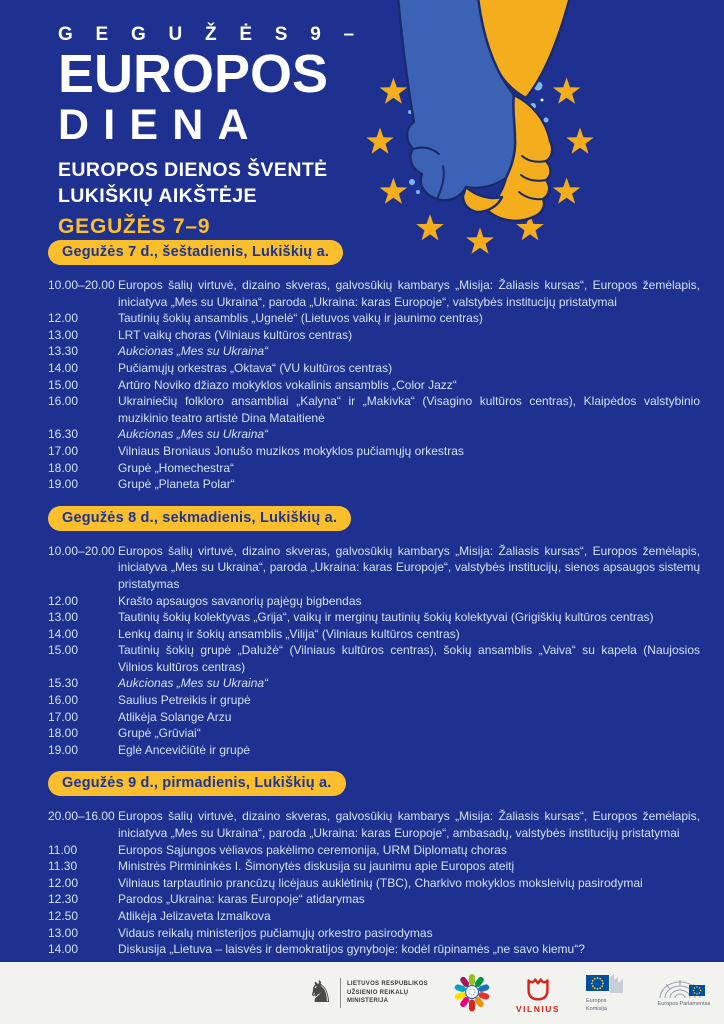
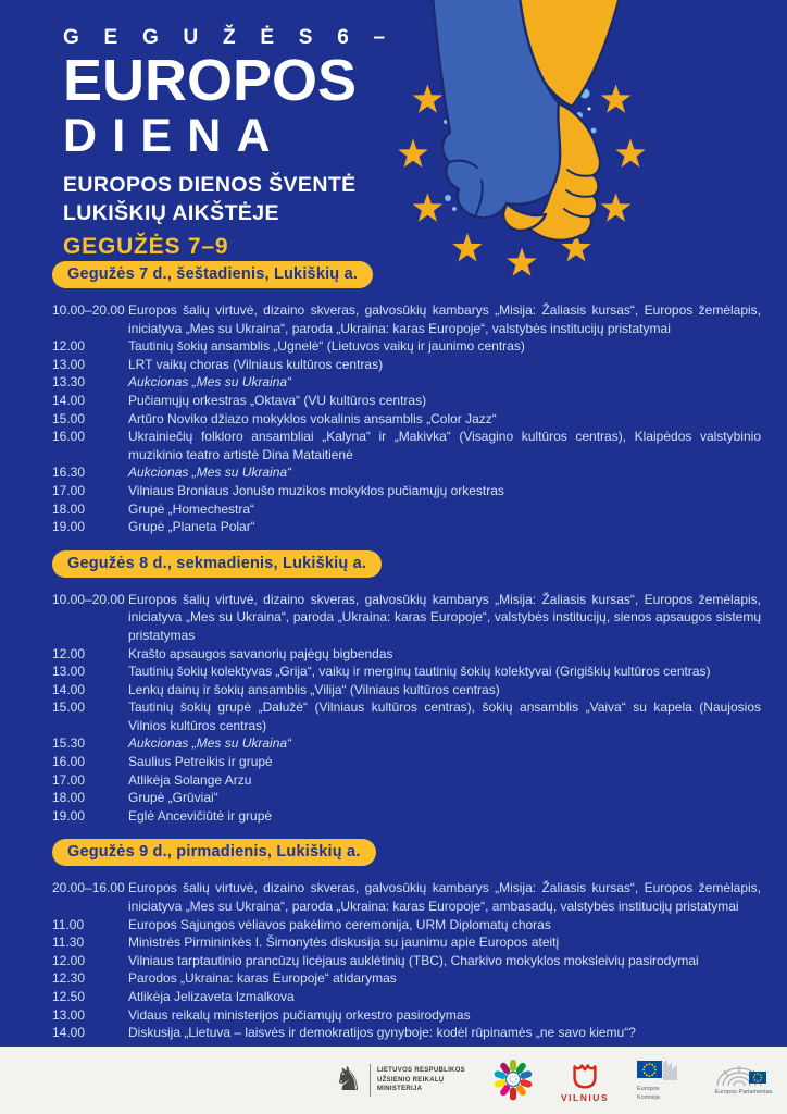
- G E G U Ž Ė S 9 –
+ G E G U Ž Ė S 6 –
  EUROPOS
  DIENA
  EUROPOS DIENOS ŠVENTĖ
  LUKIŠKIŲ AIKŠTĖJE
  GEGUŽĖS 7–9
  Gegužės 7 d., šeštadienis, Lukiškių a.
  10.00–20.00
  Europos šalių virtuvė, dizaino skveras, galvosūkių kambarys „Misija: Žaliasis kursas“, Europos žemėlapis, iniciatyva „Mes su Ukraina“, paroda „Ukraina: karas Europoje“, valstybės institucijų pristatymai
  12.00
  Tautinių šokių ansamblis „Ugnelė“ (Lietuvos vaikų ir jaunimo centras)
  13.00
  LRT vaikų choras (Vilniaus kultūros centras)
  13.30
  Aukcionas „Mes su Ukraina“
  14.00
  Pučiamųjų orkestras „Oktava“ (VU kultūros centras)
  15.00
  Artūro Noviko džiazo mokyklos vokalinis ansamblis „Color Jazz“
  16.00
  Ukrainiečių folkloro ansambliai „Kalyna“ ir „Makivka“ (Visagino kultūros centras), Klaipėdos valstybinio muzikinio teatro artistė Dina Mataitienė
  16.30
  Aukcionas „Mes su Ukraina“
  17.00
  Vilniaus Broniaus Jonušo muzikos mokyklos pučiamųjų orkestras
  18.00
  Grupė „Homechestra“
  19.00
  Grupė „Planeta Polar“
  Gegužės 8 d., sekmadienis, Lukiškių a.
  10.00–20.00
  Europos šalių virtuvė, dizaino skveras, galvosūkių kambarys „Misija: Žaliasis kursas“, Europos žemėlapis, iniciatyva „Mes su Ukraina“, paroda „Ukraina: karas Europoje“, valstybės institucijų, sienos apsaugos sistemų pristatymas
  12.00
  Krašto apsaugos savanorių pajėgų bigbendas
  13.00
  Tautinių šokių kolektyvas „Grija“, vaikų ir merginų tautinių šokių kolektyvai (Grigiškių kultūros centras)
  14.00
  Lenkų dainų ir šokių ansamblis „Vilija“ (Vilniaus kultūros centras)
  15.00
  Tautinių šokių grupė „Dalužė“ (Vilniaus kultūros centras), šokių ansamblis „Vaiva“ su kapela (Naujosios Vilnios kultūros centras)
  15.30
  Aukcionas „Mes su Ukraina“
  16.00
  Saulius Petreikis ir grupė
  17.00
  Atlikėja Solange Arzu
  18.00
  Grupė „Grūviai“
  19.00
  Eglė Ancevičiūtė ir grupė
  Gegužės 9 d., pirmadienis, Lukiškių a.
  20.00–16.00
  Europos šalių virtuvė, dizaino skveras, galvosūkių kambarys „Misija: Žaliasis kursas“, Europos žemėlapis, iniciatyva „Mes su Ukraina“, paroda „Ukraina: karas Europoje“, ambasadų, valstybės institucijų pristatymai
  11.00
  Europos Sąjungos vėliavos pakėlimo ceremonija, URM Diplomatų choras
  11.30
  Ministrės Pirmininkės I. Šimonytės diskusija su jaunimu apie Europos ateitį
  12.00
  Vilniaus tarptautinio prancūzų licėjaus auklėtinių (TBC), Charkivo mokyklos moksleivių pasirodymai
  12.30
  Parodos „Ukraina: karas Europoje“ atidarymas
  12.50
  Atlikėja Jelizaveta Izmalkova
  13.00
  Vidaus reikalų ministerijos pučiamųjų orkestro pasirodymas
  14.00
  Diskusija „Lietuva – laisvės ir demokratijos gynyboje: kodėl rūpinamės „ne savo kiemu“?
  ♞
  VILNIUS
